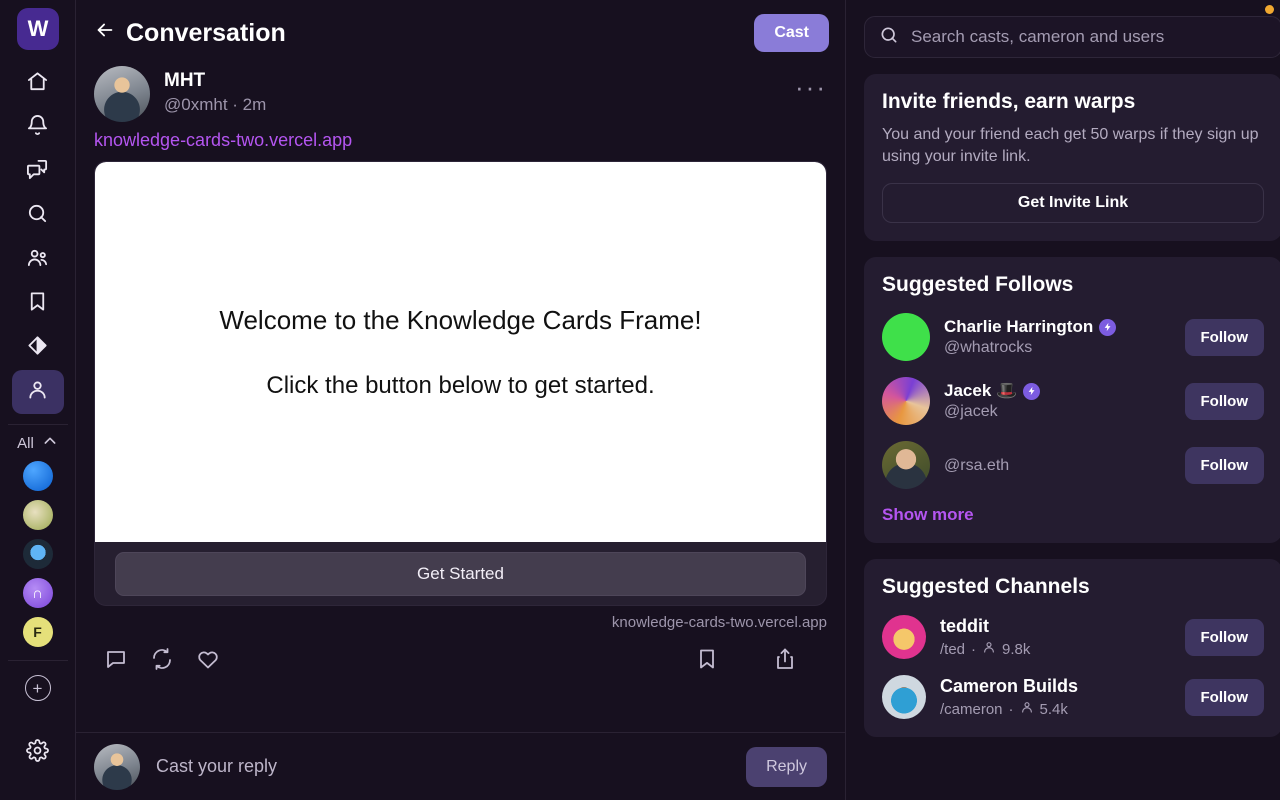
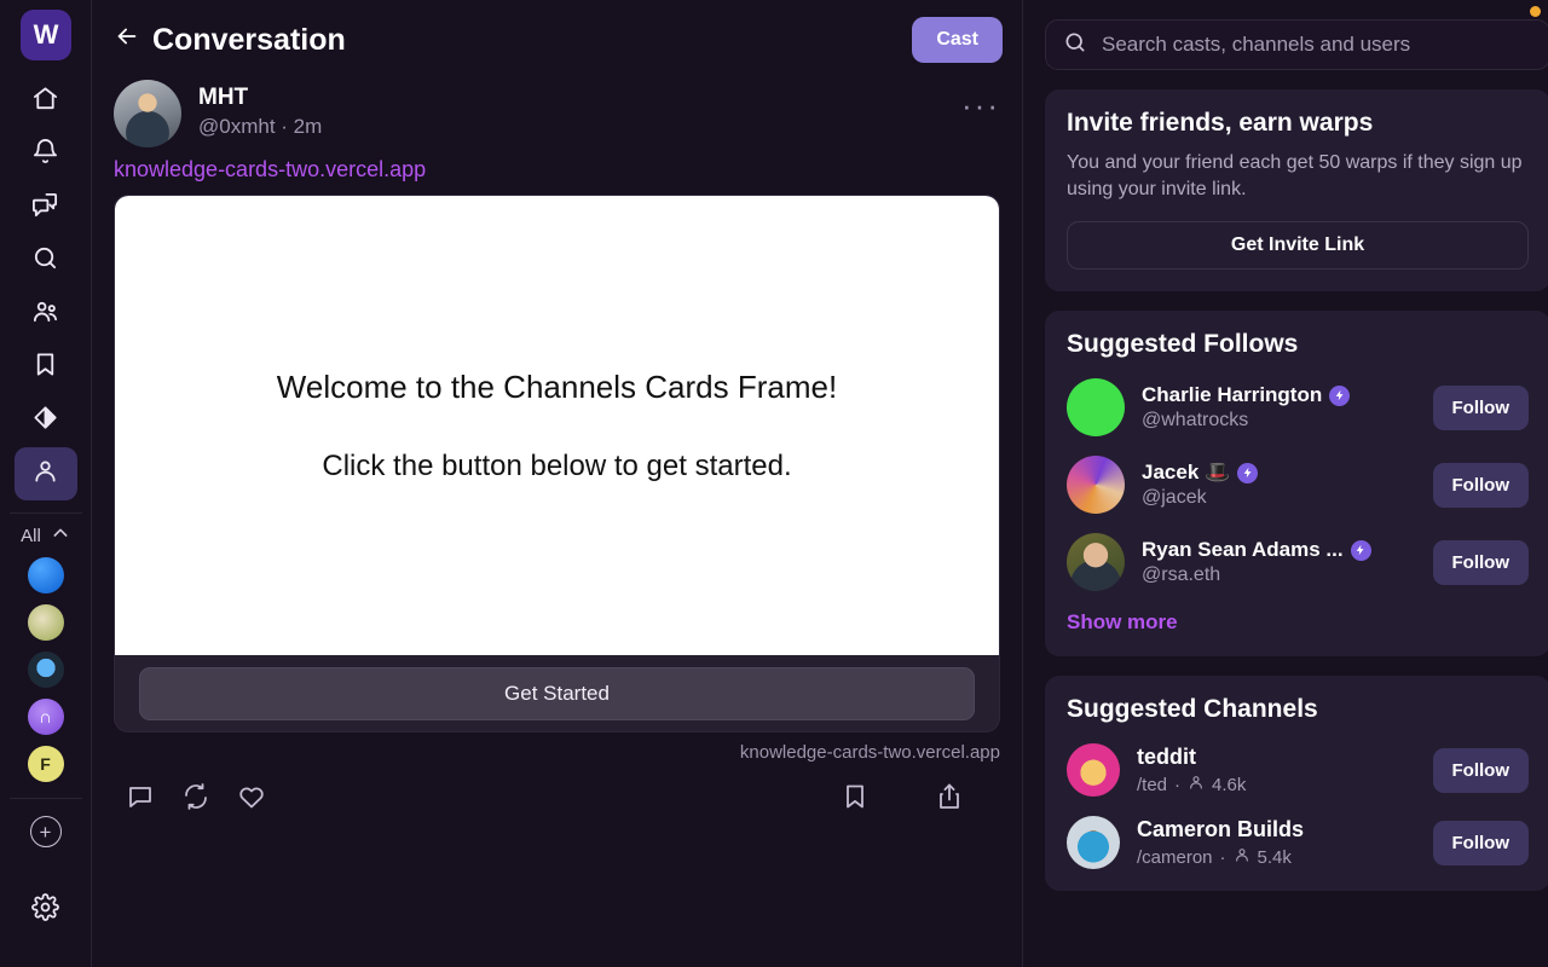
  W
  All
  ∩
  F
  +
  Conversation
  Cast
  MHT
  @0xmht · 2m
  ···
  knowledge-cards-two.vercel.app
- Welcome to the Knowledge Cards Frame!
+ Welcome to the Channels Cards Frame!
  Click the button below to get started.
  Get Started
  knowledge-cards-two.vercel.app
- Cast your reply
- Reply
- Search casts, cameron and users
+ Search casts, channels and users
  Invite friends, earn warps
  You and your friend each get 50 warps if they sign up using your invite link.
  Get Invite Link
  Suggested Follows
  Charlie Harrington
  @whatrocks
  Follow
  Jacek 🎩
  @jacek
  Follow
+ Ryan Sean Adams ...
  @rsa.eth
  Follow
  Show more
  Suggested Channels
  teddit
  /ted
  ·
- 9.8k
+ 4.6k
  Follow
  Cameron Builds
  /cameron
  ·
  5.4k
  Follow
